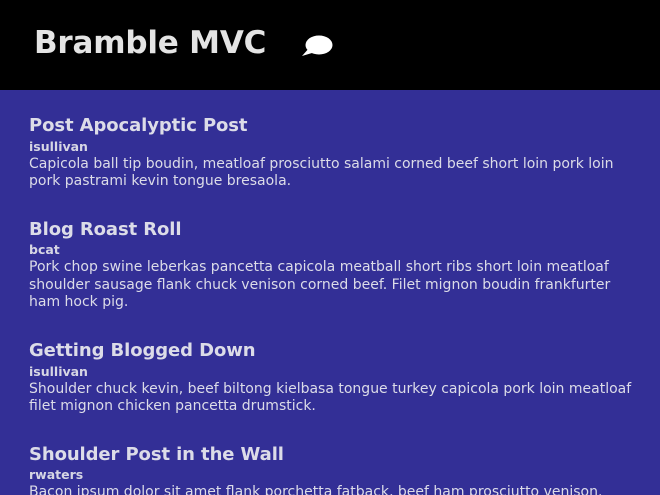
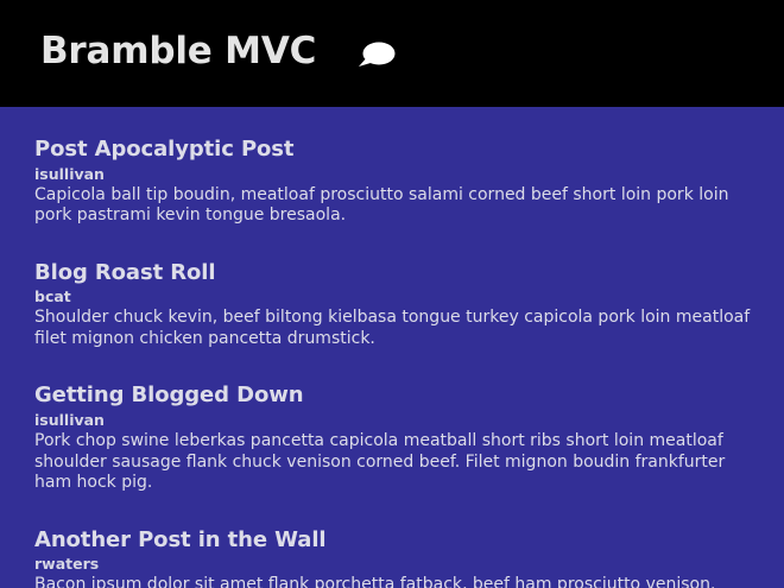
  Bramble MVC
  Post Apocalyptic Post
  isullivan
  Capicola ball tip boudin, meatloaf prosciutto salami corned beef short loin pork loin pork pastrami kevin tongue bresaola.
  Blog Roast Roll
  bcat
- Pork chop swine leberkas pancetta capicola meatball short ribs short loin meatloaf shoulder sausage flank chuck venison corned beef. Filet mignon boudin frankfurter ham hock pig.
+ Shoulder chuck kevin, beef biltong kielbasa tongue turkey capicola pork loin meatloaf filet mignon chicken pancetta drumstick.
  Getting Blogged Down
  isullivan
- Shoulder chuck kevin, beef biltong kielbasa tongue turkey capicola pork loin meatloaf filet mignon chicken pancetta drumstick.
+ Pork chop swine leberkas pancetta capicola meatball short ribs short loin meatloaf shoulder sausage flank chuck venison corned beef. Filet mignon boudin frankfurter ham hock pig.
- Shoulder Post in the Wall
+ Another Post in the Wall
  rwaters
